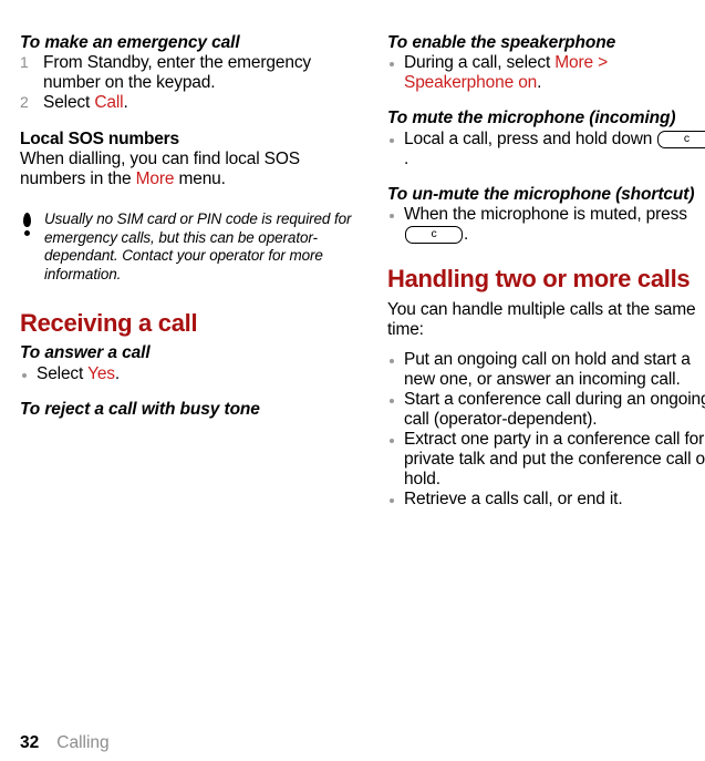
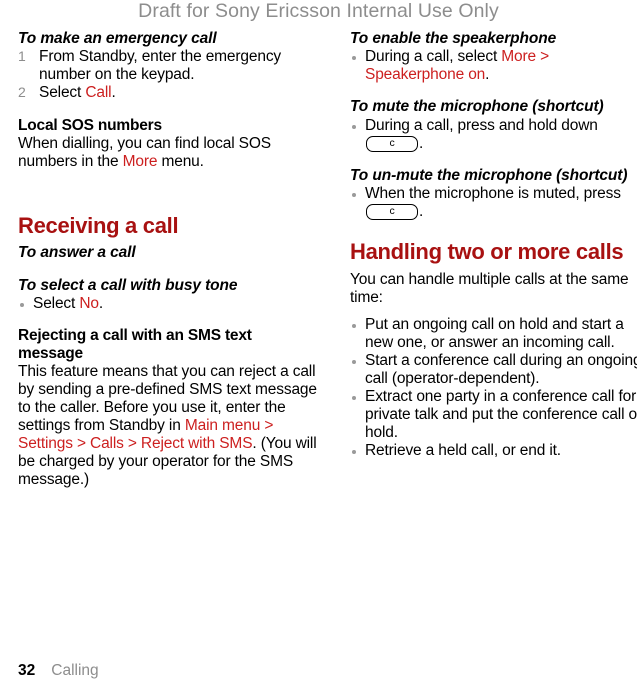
+ Draft for Sony Ericsson Internal Use Only
  To make an emergency call
  From Standby, enter the emergency number on the keypad.
  Select Call.
  Local SOS numbers
  When dialling, you can find local SOS numbers in the More menu.
- Usually no SIM card or PIN code is required for emergency calls, but this can be operator-dependant. Contact your operator for more information.
  Receiving a call
  To answer a call
- Select Yes.
- To reject a call with busy tone
+ To select a call with busy tone
+ Select No.
+ Rejecting a call with an SMS text message
+ This feature means that you can reject a call by sending a pre-defined SMS text message to the caller. Before you use it, enter the settings from Standby in Main menu > Settings > Calls > Reject with SMS. (You will be charged by your operator for the SMS message.)
  To enable the speakerphone
  During a call, select More > Speakerphone on.
- To mute the microphone (incoming)
+ To mute the microphone (shortcut)
- Local a call, press and hold down c.
+ During a call, press and hold down c .
  To un-mute the microphone (shortcut)
  When the microphone is muted, press c .
  Handling two or more calls
  You can handle multiple calls at the same time:
  Put an ongoing call on hold and start a new one, or answer an incoming call.
  Start a conference call during an ongoin call (operator-dependent).
  Extract one party in a conference call for private talk and put the conference call o hold.
- Retrieve a calls call, or end it.
+ Retrieve a held call, or end it.
  32 Calling
